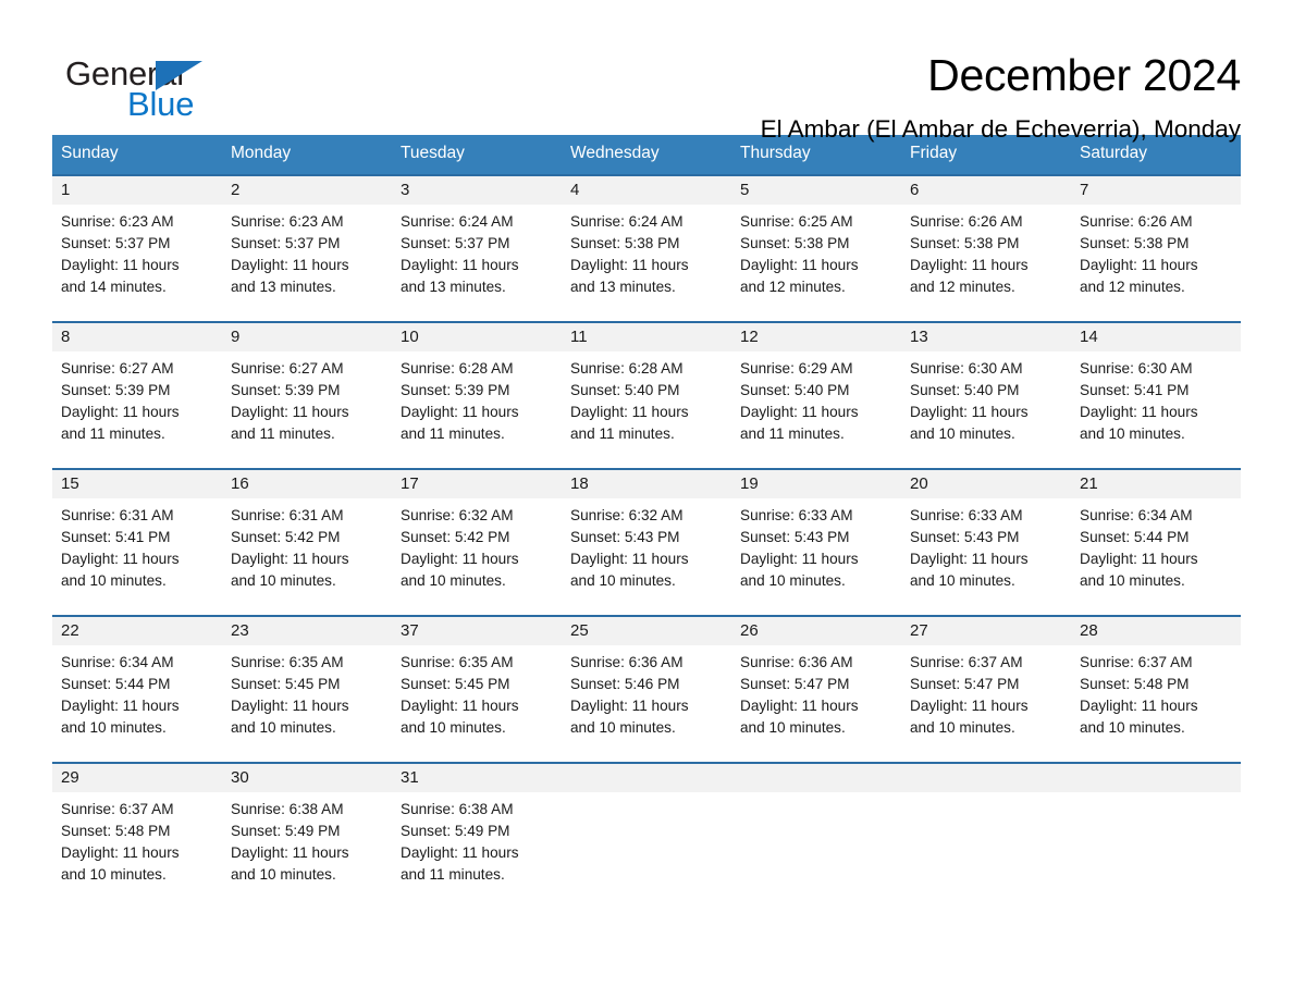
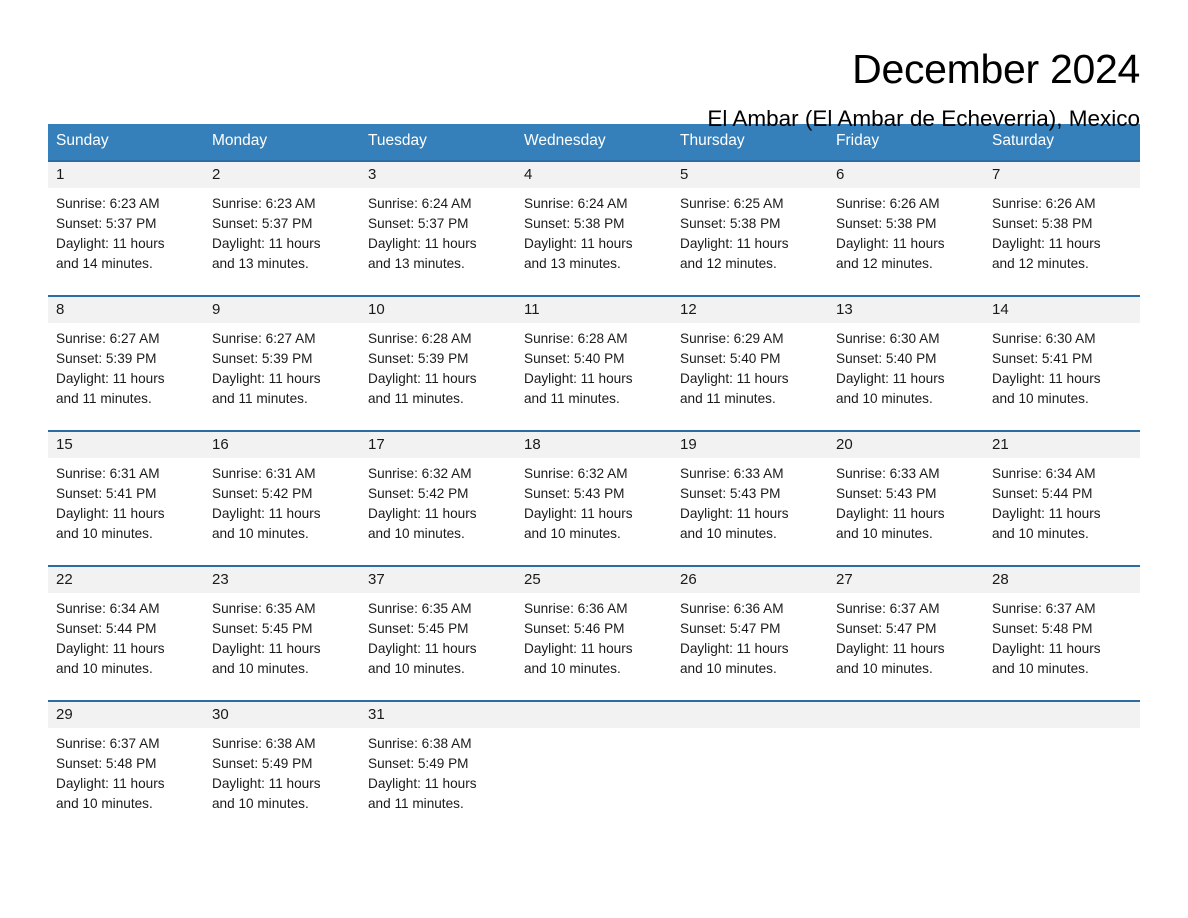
- General
- Blue
  December 2024
- El Ambar (El Ambar de Echeverria), Monday
+ El Ambar (El Ambar de Echeverria), Mexico
  Sunday
  Monday
  Tuesday
  Wednesday
  Thursday
  Friday
  Saturday
  1
  Sunrise: 6:23 AM
  Sunset: 5:37 PM
  Daylight: 11 hours
  and 14 minutes.
  2
  Sunrise: 6:23 AM
  Sunset: 5:37 PM
  Daylight: 11 hours
  and 13 minutes.
  3
  Sunrise: 6:24 AM
  Sunset: 5:37 PM
  Daylight: 11 hours
  and 13 minutes.
  4
  Sunrise: 6:24 AM
  Sunset: 5:38 PM
  Daylight: 11 hours
  and 13 minutes.
  5
  Sunrise: 6:25 AM
  Sunset: 5:38 PM
  Daylight: 11 hours
  and 12 minutes.
  6
  Sunrise: 6:26 AM
  Sunset: 5:38 PM
  Daylight: 11 hours
  and 12 minutes.
  7
  Sunrise: 6:26 AM
  Sunset: 5:38 PM
  Daylight: 11 hours
  and 12 minutes.
  8
  Sunrise: 6:27 AM
  Sunset: 5:39 PM
  Daylight: 11 hours
  and 11 minutes.
  9
  Sunrise: 6:27 AM
  Sunset: 5:39 PM
  Daylight: 11 hours
  and 11 minutes.
  10
  Sunrise: 6:28 AM
  Sunset: 5:39 PM
  Daylight: 11 hours
  and 11 minutes.
  11
  Sunrise: 6:28 AM
  Sunset: 5:40 PM
  Daylight: 11 hours
  and 11 minutes.
  12
  Sunrise: 6:29 AM
  Sunset: 5:40 PM
  Daylight: 11 hours
  and 11 minutes.
  13
  Sunrise: 6:30 AM
  Sunset: 5:40 PM
  Daylight: 11 hours
  and 10 minutes.
  14
  Sunrise: 6:30 AM
  Sunset: 5:41 PM
  Daylight: 11 hours
  and 10 minutes.
  15
  Sunrise: 6:31 AM
  Sunset: 5:41 PM
  Daylight: 11 hours
  and 10 minutes.
  16
  Sunrise: 6:31 AM
  Sunset: 5:42 PM
  Daylight: 11 hours
  and 10 minutes.
  17
  Sunrise: 6:32 AM
  Sunset: 5:42 PM
  Daylight: 11 hours
  and 10 minutes.
  18
  Sunrise: 6:32 AM
  Sunset: 5:43 PM
  Daylight: 11 hours
  and 10 minutes.
  19
  Sunrise: 6:33 AM
  Sunset: 5:43 PM
  Daylight: 11 hours
  and 10 minutes.
  20
  Sunrise: 6:33 AM
  Sunset: 5:43 PM
  Daylight: 11 hours
  and 10 minutes.
  21
  Sunrise: 6:34 AM
  Sunset: 5:44 PM
  Daylight: 11 hours
  and 10 minutes.
  22
  Sunrise: 6:34 AM
  Sunset: 5:44 PM
  Daylight: 11 hours
  and 10 minutes.
  23
  Sunrise: 6:35 AM
  Sunset: 5:45 PM
  Daylight: 11 hours
  and 10 minutes.
  37
  Sunrise: 6:35 AM
  Sunset: 5:45 PM
  Daylight: 11 hours
  and 10 minutes.
  25
  Sunrise: 6:36 AM
  Sunset: 5:46 PM
  Daylight: 11 hours
  and 10 minutes.
  26
  Sunrise: 6:36 AM
  Sunset: 5:47 PM
  Daylight: 11 hours
  and 10 minutes.
  27
  Sunrise: 6:37 AM
  Sunset: 5:47 PM
  Daylight: 11 hours
  and 10 minutes.
  28
  Sunrise: 6:37 AM
  Sunset: 5:48 PM
  Daylight: 11 hours
  and 10 minutes.
  29
  Sunrise: 6:37 AM
  Sunset: 5:48 PM
  Daylight: 11 hours
  and 10 minutes.
  30
  Sunrise: 6:38 AM
  Sunset: 5:49 PM
  Daylight: 11 hours
  and 10 minutes.
  31
  Sunrise: 6:38 AM
  Sunset: 5:49 PM
  Daylight: 11 hours
  and 11 minutes.
